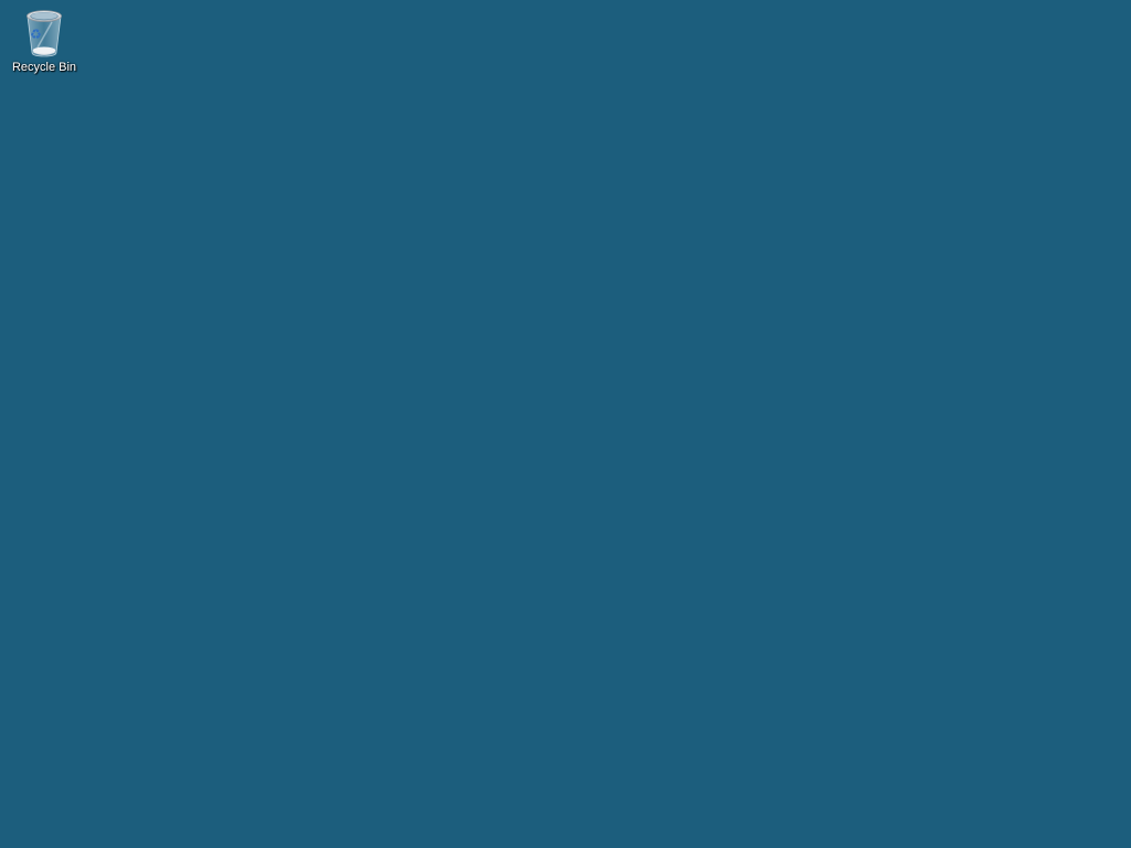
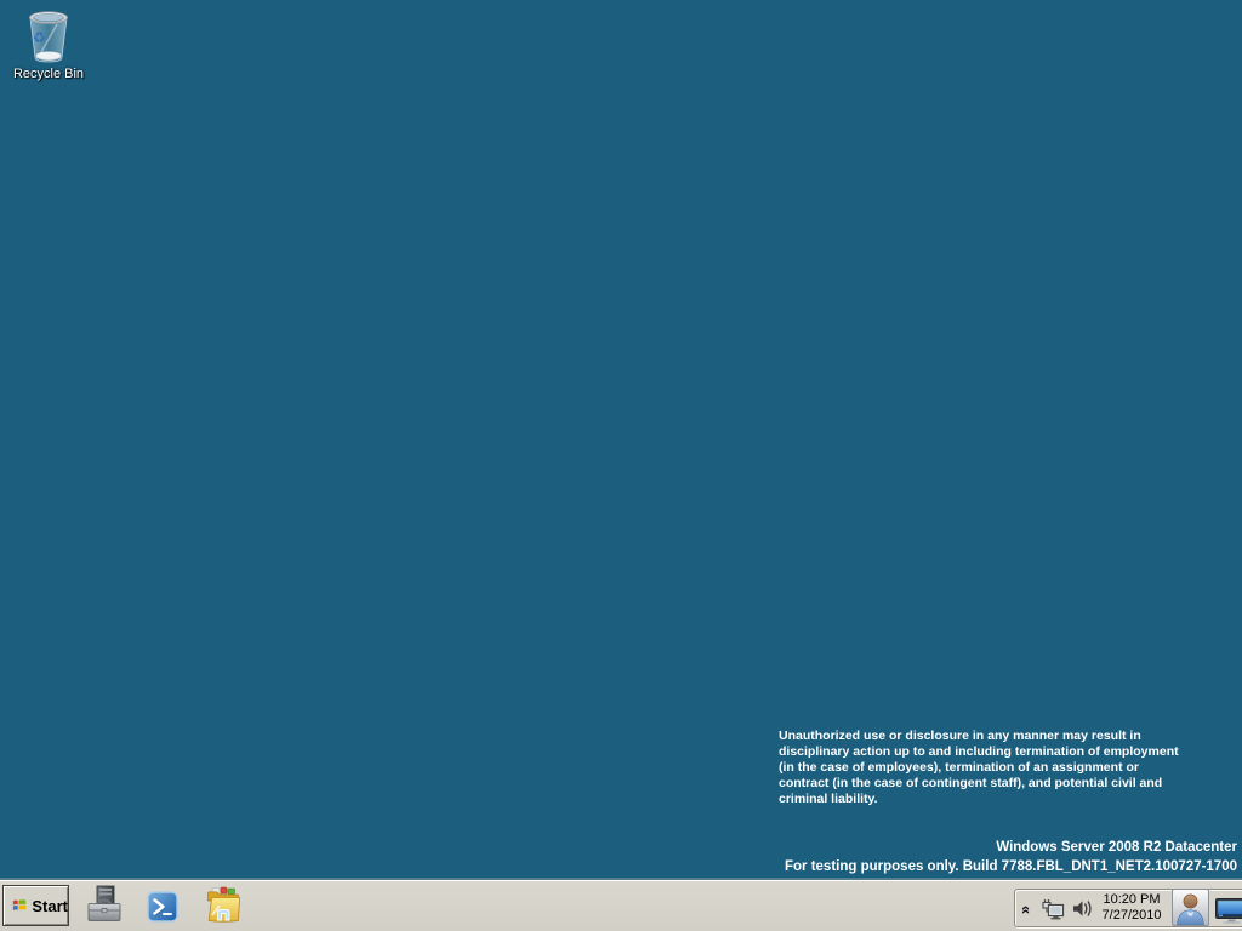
  ♻
  Recycle Bin
+ Unauthorized use or disclosure in any manner may result in
+ disciplinary action up to and including termination of employment
+ (in the case of employees), termination of an assignment or
+ contract (in the case of contingent staff), and potential civil and
+ criminal liability.
+ Windows Server 2008 R2 Datacenter
+ For testing purposes only. Build 7788.FBL_DNT1_NET2.100727-1700
+ Start
+ 10:20 PM
+ 7/27/2010
